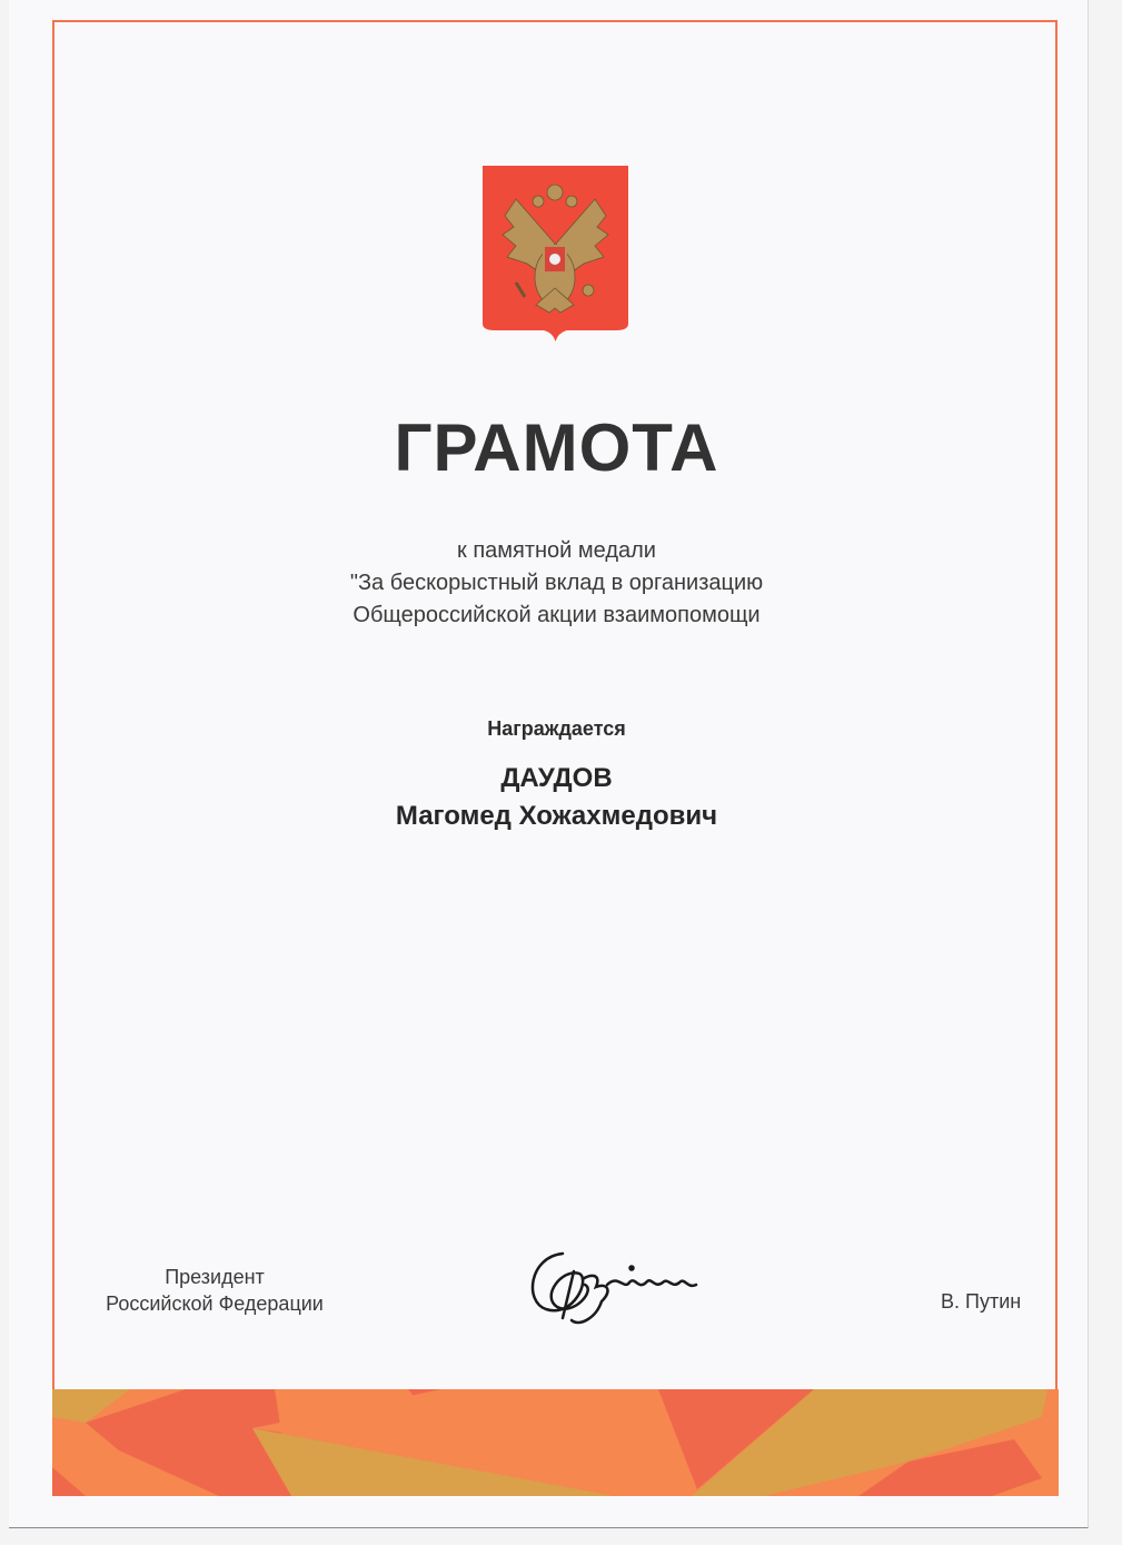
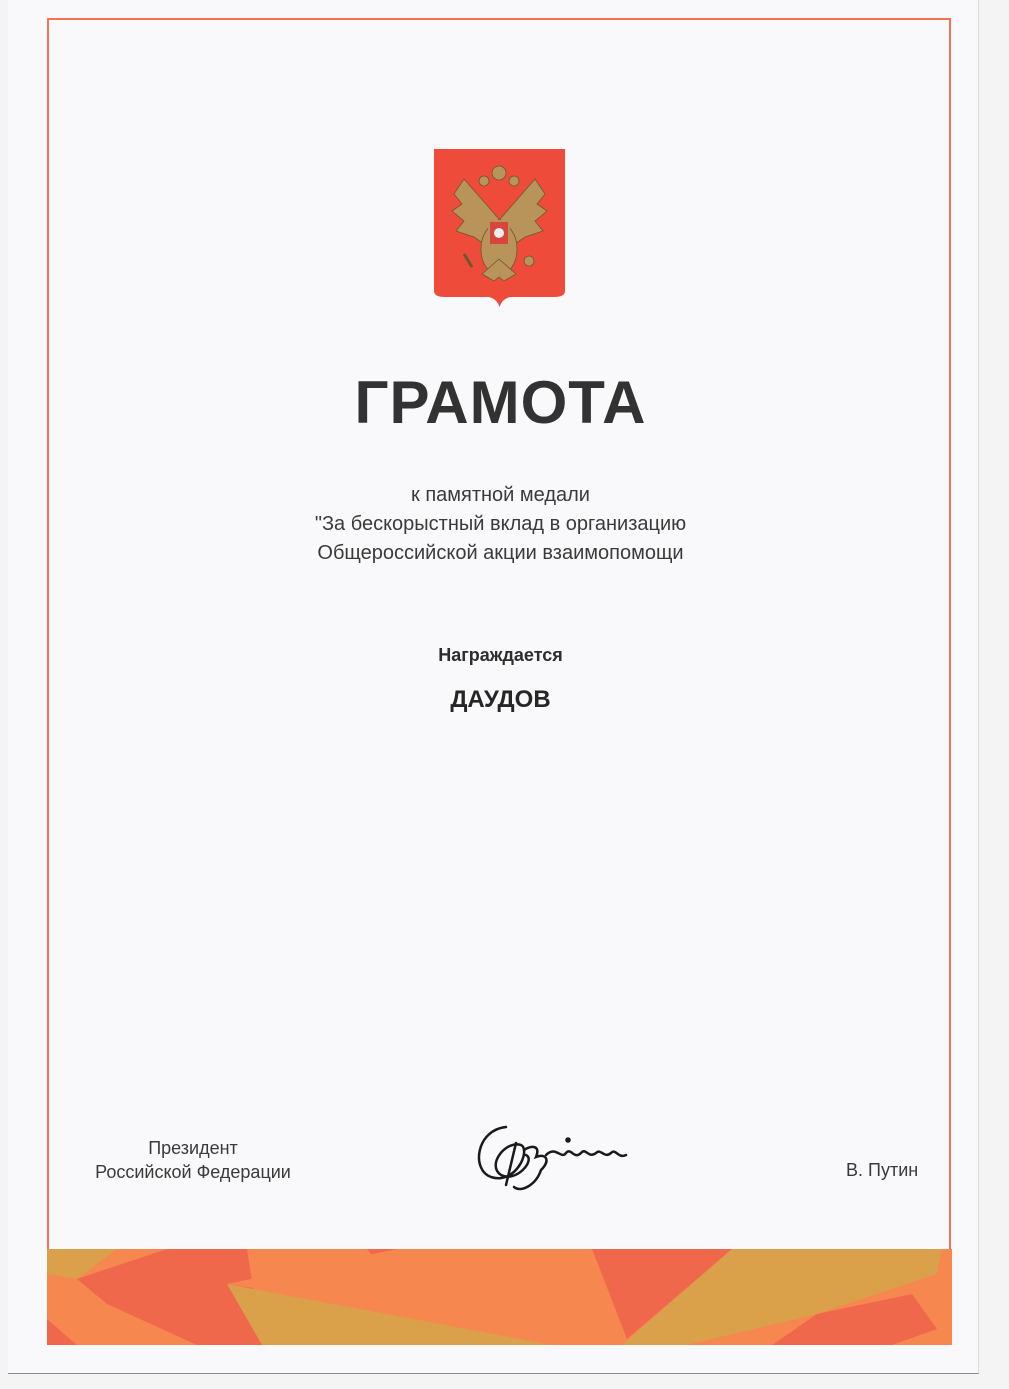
  ГРАМОТА
  к памятной медали
  "За бескорыстный вклад в организацию
  Общероссийской акции взаимопомощи
  Награждается
  ДАУДОВ
- Магомед Хожахмедович
  Президент
  Российской Федерации
  В. Путин
